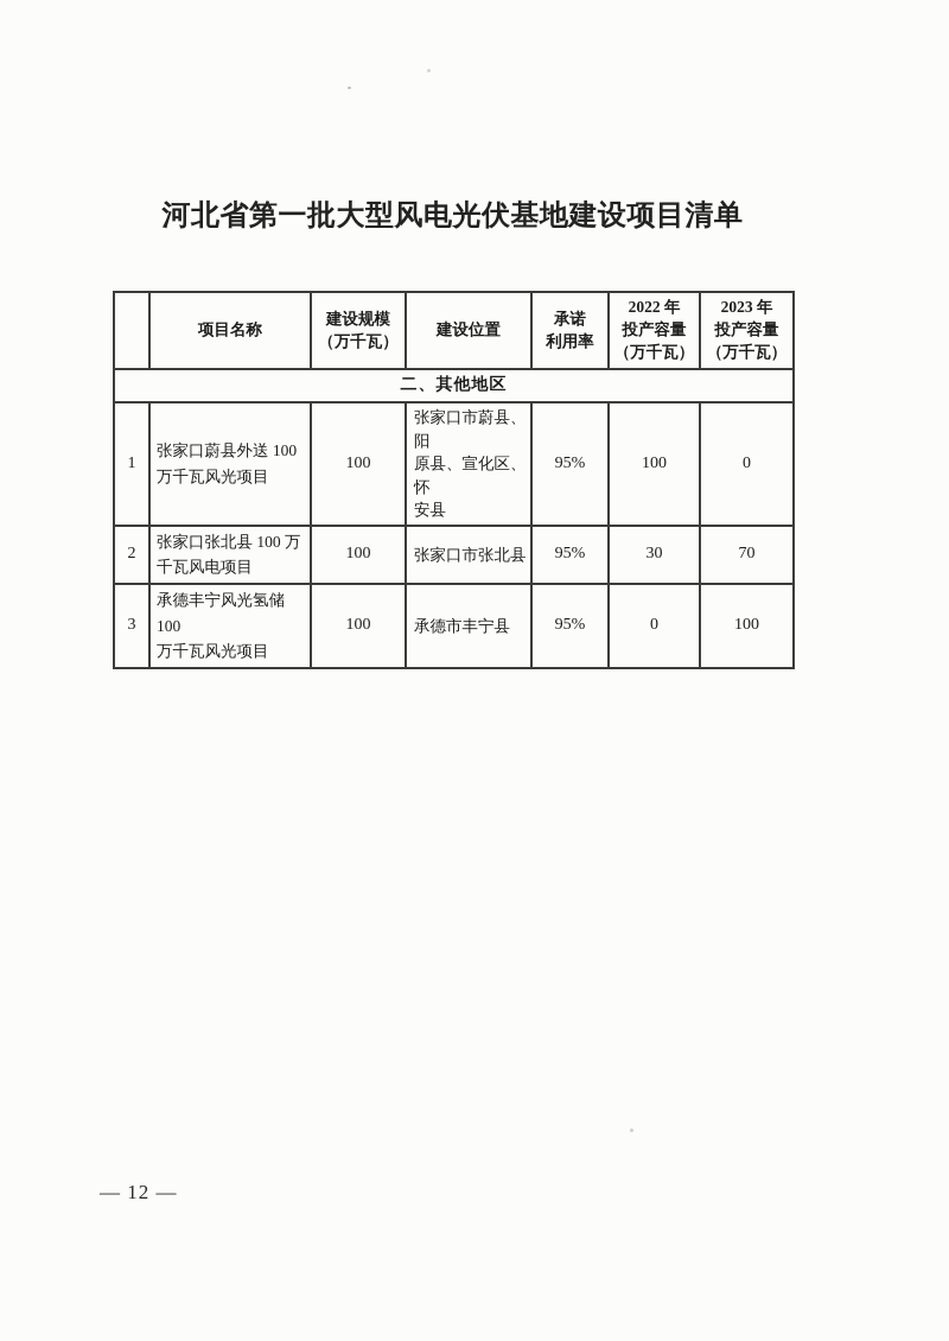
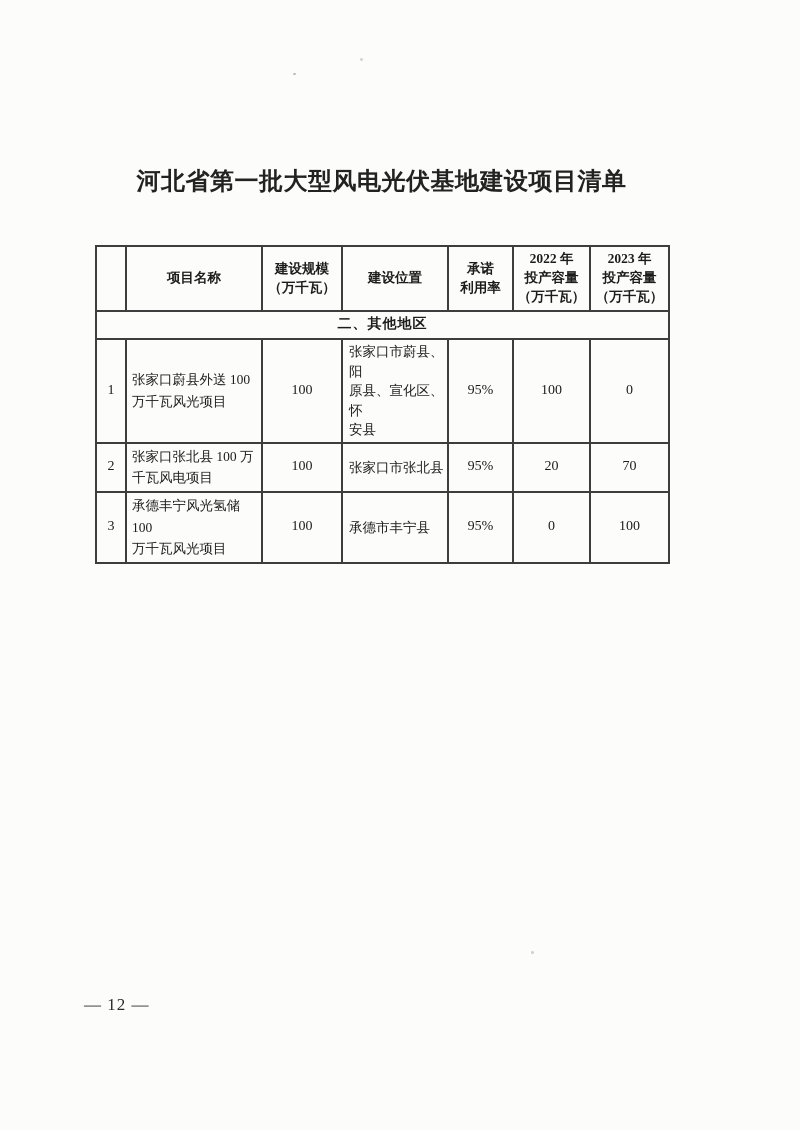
  河北省第一批大型风电光伏基地建设项目清单
  	项目名称	建设规模 （万千瓦）	建设位置	承诺 利用率	2022 年 投产容量 （万千瓦）	2023 年 投产容量 （万千瓦）
  二、其他地区
  1	张家口蔚县外送 100 万千瓦风光项目	100	张家口市蔚县、阳 原县、宣化区、怀 安县	95%	100	0
- 2	张家口张北县 100 万 千瓦风电项目	100	张家口市张北县	95%	30	70
+ 2	张家口张北县 100 万 千瓦风电项目	100	张家口市张北县	95%	20	70
  3	承德丰宁风光氢储100 万千瓦风光项目	100	承德市丰宁县	95%	0	100
  — 12 —
